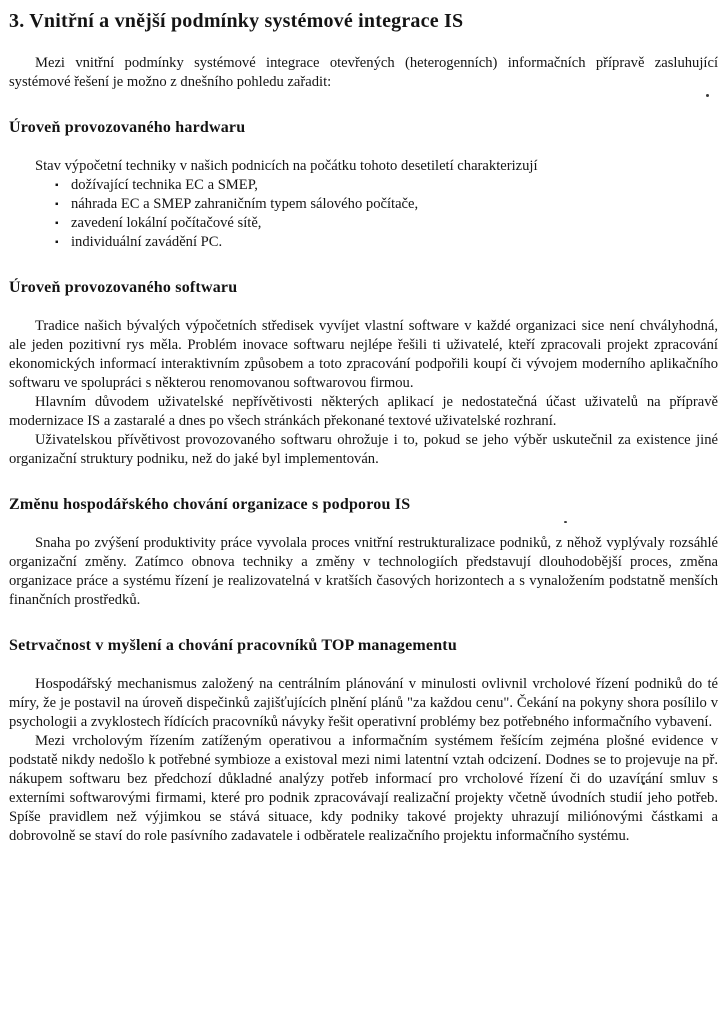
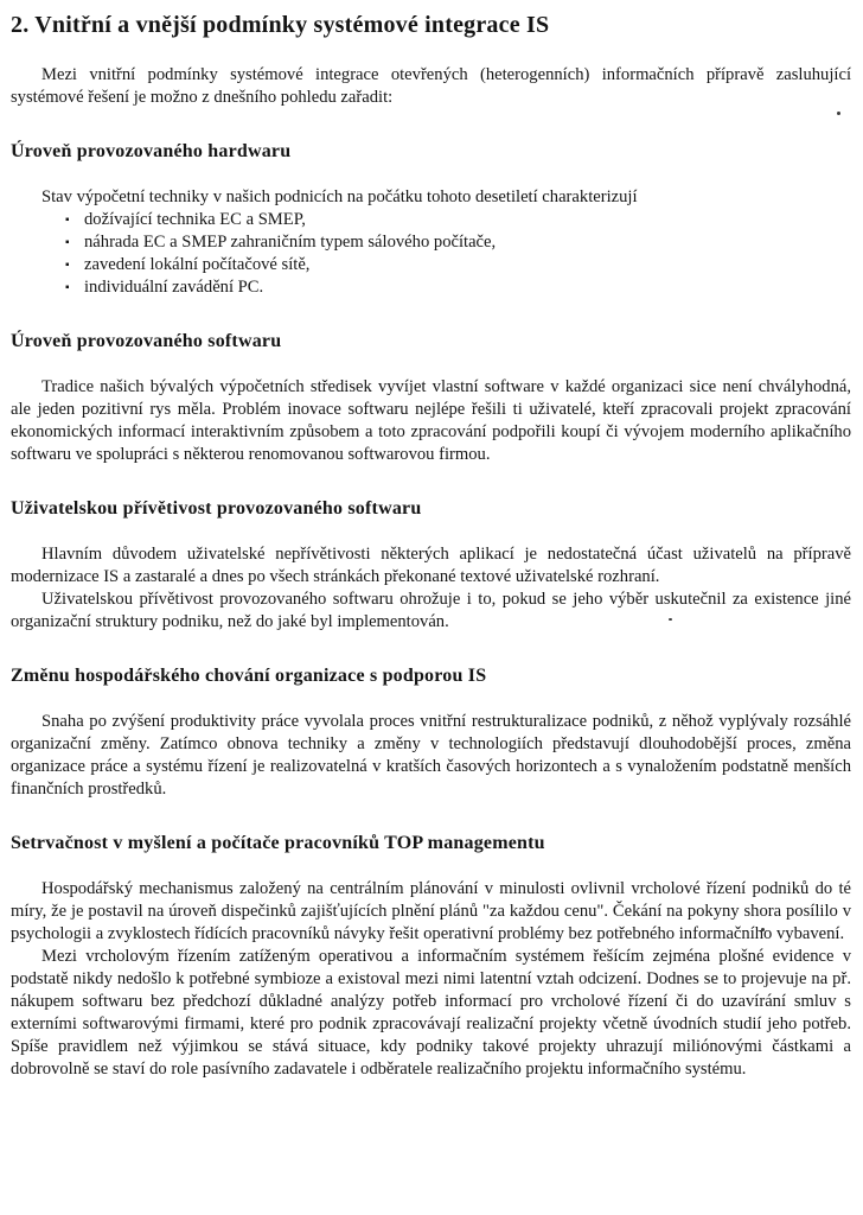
- 3. Vnitřní a vnější podmínky systémové integrace IS
+ 2. Vnitřní a vnější podmínky systémové integrace IS
  Mezi vnitřní podmínky systémové integrace otevřených (heterogenních) informačních přípravě zasluhující systémové řešení je možno z dnešního pohledu zařadit:
  Úroveň provozovaného hardwaru
  Stav výpočetní techniky v našich podnicích na počátku tohoto desetiletí charakterizují
  ▪ dožívající technika EC a SMEP,
  ▪ náhrada EC a SMEP zahraničním typem sálového počítače,
  ▪ zavedení lokální počítačové sítě,
  ▪ individuální zavádění PC.
  Úroveň provozovaného softwaru
  Tradice našich bývalých výpočetních středisek vyvíjet vlastní software v každé organizaci sice není chvályhodná, ale jeden pozitivní rys měla. Problém inovace softwaru nejlépe řešili ti uživatelé, kteří zpracovali projekt zpracování ekonomických informací interaktivním způsobem a toto zpracování podpořili koupí či vývojem moderního aplikačního softwaru ve spolupráci s některou renomovanou softwarovou firmou.
+ Uživatelskou přívětivost provozovaného softwaru
  Hlavním důvodem uživatelské nepřívětivosti některých aplikací je nedostatečná účast uživatelů na přípravě modernizace IS a zastaralé a dnes po všech stránkách překonané textové uživatelské rozhraní.
  Uživatelskou přívětivost provozovaného softwaru ohrožuje i to, pokud se jeho výběr uskutečnil za existence jiné organizační struktury podniku, než do jaké byl implementován.
  Změnu hospodářského chování organizace s podporou IS
  Snaha po zvýšení produktivity práce vyvolala proces vnitřní restrukturalizace podniků, z něhož vyplývaly rozsáhlé organizační změny. Zatímco obnova techniky a změny v technologiích představují dlouhodobější proces, změna organizace práce a systému řízení je realizovatelná v kratších časových horizontech a s vynaložením podstatně menších finančních prostředků.
- Setrvačnost v myšlení a chování pracovníků TOP managementu
+ Setrvačnost v myšlení a počítače pracovníků TOP managementu
  Hospodářský mechanismus založený na centrálním plánování v minulosti ovlivnil vrcholové řízení podniků do té míry, že je postavil na úroveň dispečinků zajišťujících plnění plánů "za každou cenu". Čekání na pokyny shora posílilo v psychologii a zvyklostech řídících pracovníků návyky řešit operativní problémy bez potřebného informačního vybavení.
  Mezi vrcholovým řízením zatíženým operativou a informačním systémem řešícím zejména plošné evidence v podstatě nikdy nedošlo k potřebné symbioze a existoval mezi nimi latentní vztah odcizení. Dodnes se to projevuje na př. nákupem softwaru bez předchozí důkladné analýzy potřeb informací pro vrcholové řízení či do uzavírání smluv s externími softwarovými firmami, které pro podnik zpracovávají realizační projekty včetně úvodních studií jeho potřeb. Spíše pravidlem než výjimkou se stává situace, kdy podniky takové projekty uhrazují miliónovými částkami a dobrovolně se staví do role pasívního zadavatele i odběratele realizačního projektu informačního systému.
